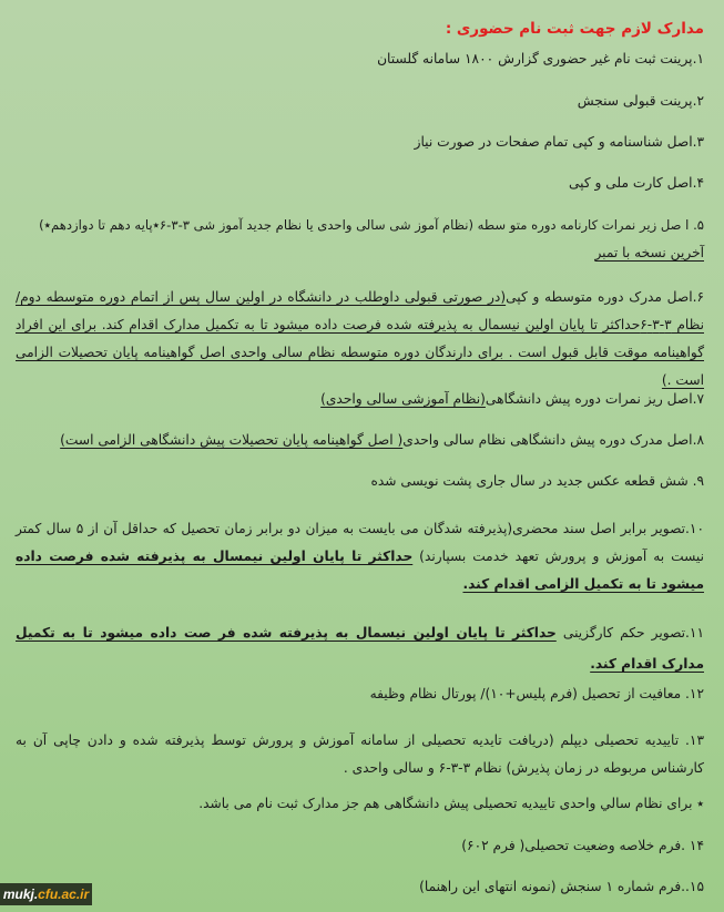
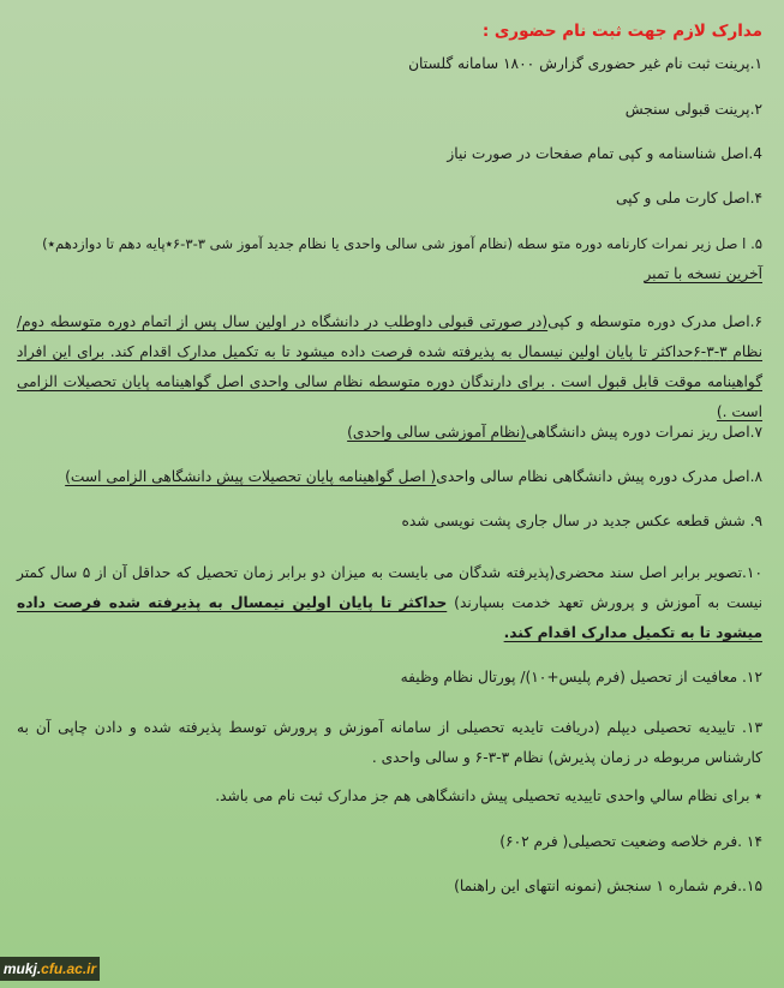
  مدارک لازم جهت ثبت نام حضوری :
  ۱.پرینت ثبت نام غیر حضوری گزارش ۱۸۰۰ سامانه گلستان
  ۲.پرینت قبولی سنجش
- ۳.اصل شناسنامه و کپی تمام صفحات در صورت نیاز
+ 4.اصل شناسنامه و کپی تمام صفحات در صورت نیاز
  ۴.اصل کارت ملی و کپی
  ۵. ا صل زیر نمرات کارنامه دوره متو سطه (نظام آموز شی سالی واحدی یا نظام جدید آموز شی ۳-۳-۶٭پایه دهم تا دوازدهم٭)
  آخرین نسخه با تمبر
  ۶.اصل مدرک دوره متوسطه و کپی(در صورتی قبولی داوطلب در دانشگاه در اولین سال پس از اتمام دوره متوسطه دوم/ نظام ۳-۳-۶حداکثر تا پایان اولین نیسمال به پذیرفته شده فرصت داده میشود تا به تکمیل مدارک اقدام کند. برای این افراد گواهینامه موقت قابل قبول است . برای دارندگان دوره متوسطه نظام سالی واحدی اصل گواهینامه پایان تحصیلات الزامی است .)
  ۷.اصل ریز نمرات دوره پیش دانشگاهی(نظام آموزشی سالی واحدی)
  ۸.اصل مدرک دوره پیش دانشگاهی نظام سالی واحدی( اصل گواهینامه پایان تحصیلات پیش دانشگاهی الزامی است)
  ۹. شش قطعه عکس جدید در سال جاری پشت نویسی شده
- ۱۰.تصویر برابر اصل سند محضری(پذیرفته شدگان می بایست به میزان دو برابر زمان تحصیل که حداقل آن از ۵ سال کمتر نیست به آموزش و پرورش تعهد خدمت بسپارند) حداکثر تا پایان اولین نیمسال به پذیرفته شده فرصت داده میشود تا به تکمیل الزامی اقدام کند.
+ ۱۰.تصویر برابر اصل سند محضری(پذیرفته شدگان می بایست به میزان دو برابر زمان تحصیل که حداقل آن از ۵ سال کمتر نیست به آموزش و پرورش تعهد خدمت بسپارند) حداکثر تا پایان اولین نیمسال به پذیرفته شده فرصت داده میشود تا به تکمیل مدارک اقدام کند.
- ۱۱.تصویر حکم کارگزینی حداکثر تا پایان اولین نیسمال به پذیرفته شده فر صت داده میشود تا به تکمیل مدارک اقدام کند.
  ۱۲. معافیت از تحصیل (فرم پلیس+۱۰)/ پورتال نظام وظیفه
  ۱۳. تاییدیه تحصیلی دیپلم (دریافت تایدیه تحصیلی از سامانه آموزش و پرورش توسط پذیرفته شده و دادن چاپی آن به کارشناس مربوطه در زمان پذیرش) نظام ۳-۳-۶ و سالی واحدی .
  ٭ برای نظام سالي واحدی تاييديه تحصيلی پيش دانشگاهی هم جز مدارک ثبت نام می باشد.
  ۱۴ .فرم خلاصه وضعیت تحصیلی( فرم ۶۰۲)
  ۱۵..فرم شماره ۱ سنجش (نمونه انتهای این راهنما)
  mukj.cfu.ac.ir
